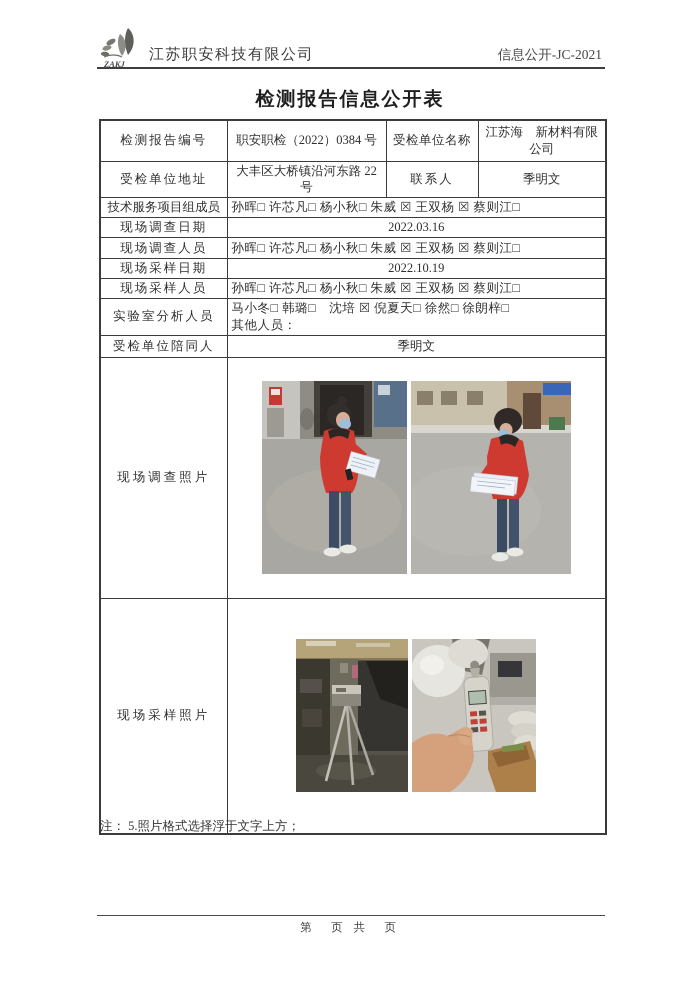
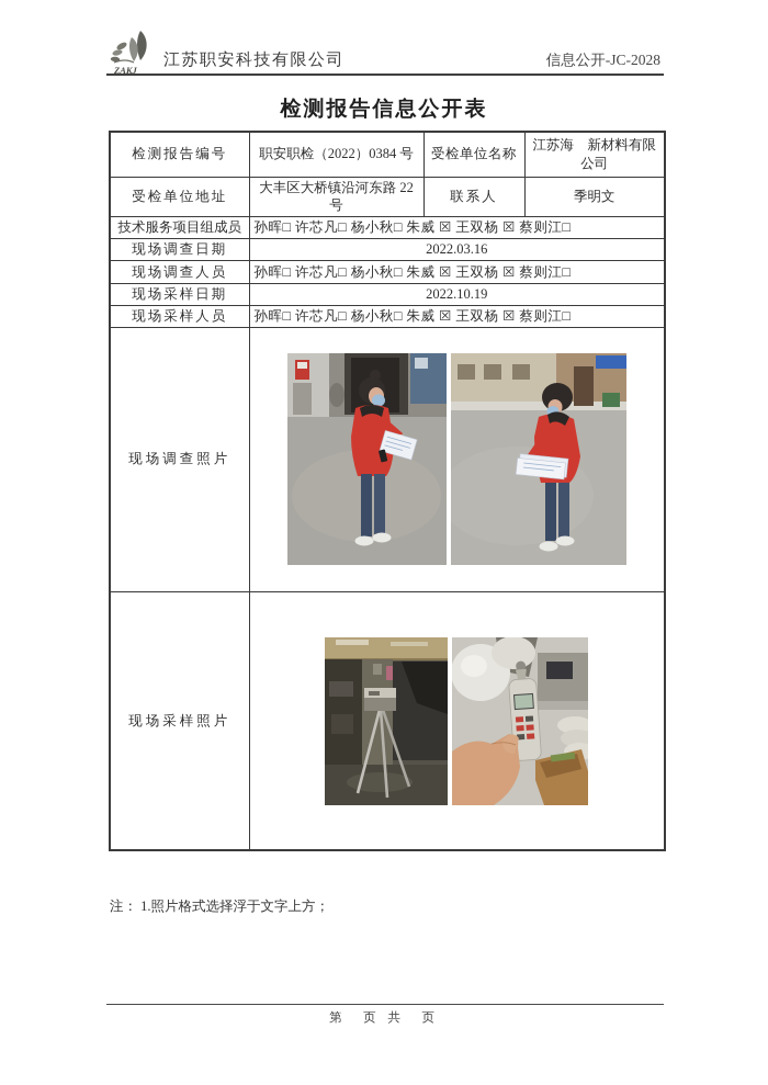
  ZAKJ
  江苏职安科技有限公司
- 信息公开-JC-2021
+ 信息公开-JC-2028
  检测报告信息公开表
  检测报告编号	职安职检（2022）0384 号	受检单位名称	江苏海 新材料有限公司
  受检单位地址	大丰区大桥镇沿河东路 22 号	联系人	季明文
  技术服务项目组成员	孙晖□ 许芯凡□ 杨小秋□ 朱威 ☒ 王双杨 ☒ 蔡则江□
  现场调查日期	2022.03.16
  现场调查人员	孙晖□ 许芯凡□ 杨小秋□ 朱威 ☒ 王双杨 ☒ 蔡则江□
  现场采样日期	2022.10.19
  现场采样人员	孙晖□ 许芯凡□ 杨小秋□ 朱威 ☒ 王双杨 ☒ 蔡则江□
- 实验室分析人员	马小冬□ 韩璐□ 沈培 ☒ 倪夏天□ 徐然□ 徐朗梓□ 其他人员：
- 受检单位陪同人	季明文
  现场调查照片
  现场采样照片
- 注： 5.照片格式选择浮于文字上方；
+ 注： 1.照片格式选择浮于文字上方；
  第 页 共 页
